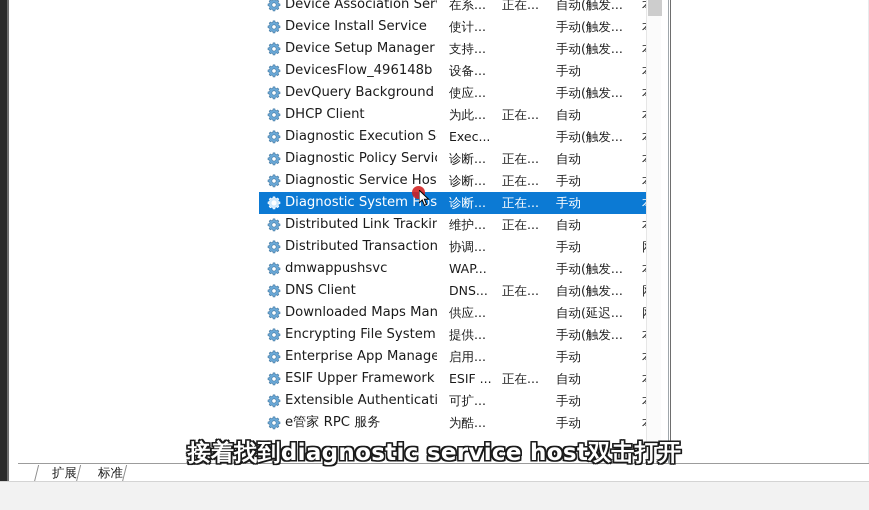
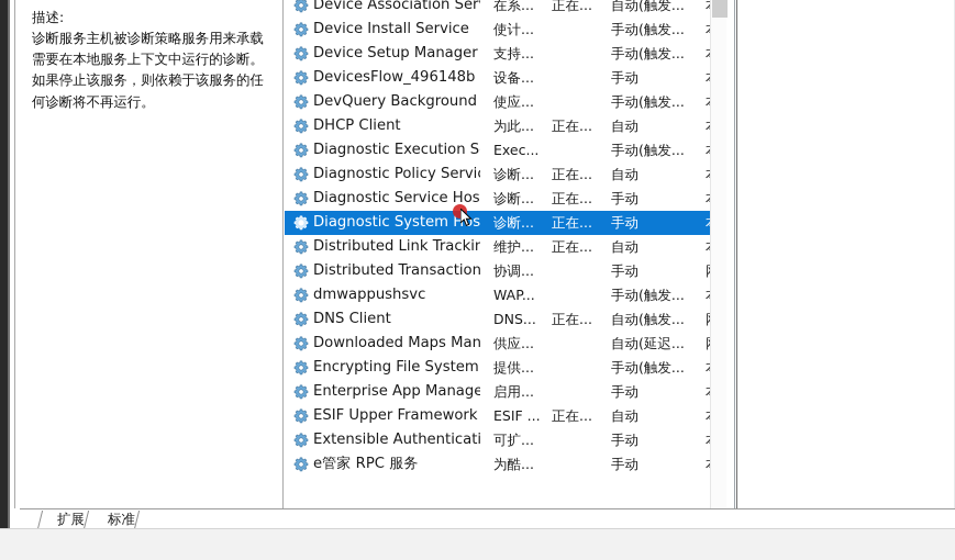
+ 描述:
+ 诊断服务主机被诊断策略服务用来承载需要在本地服务上下文中运行的诊断。如果停止该服务，则依赖于该服务的任何诊断将不再运行。
  Device Association Ser
  在系...
  正在...
  自动(触发...
  Device Install Service
  使计...
  手动(触发...
  Device Setup Manager
  支持...
  手动(触发...
  DevicesFlow_496148b
  设备...
  手动
  DevQuery Background
  使应...
  手动(触发...
  DHCP Client
  为此...
  正在...
  自动
  Diagnostic Execution S
  Exec...
  手动(触发...
  Diagnostic Policy Servi
  诊断...
  正在...
  自动
  Diagnostic Service Hos
  诊断...
  正在...
  手动
  Diagnostic System Hs
  诊断...
  正在...
  手动
  Distributed Link Trackin
  维护...
  正在...
  自动
  Distributed Transaction
  协调...
  手动
  dmwappushsvc
  WAP...
  手动(触发...
  DNS Client
  DNS...
  正在...
  自动(触发...
  Downloaded Maps Man
  供应...
  自动(延迟...
  Encrypting File System
  提供...
  手动(触发...
  Enterprise App Manage
  启用...
  手动
  ESIF Upper Framework
  ESIF ...
  正在...
  自动
  Extensible Authenticati
  可扩...
  手动
  e管家 RPC 服务
  为酷...
  手动
  扩展
  标准
- 接着找到diagnostic service host双击打开
